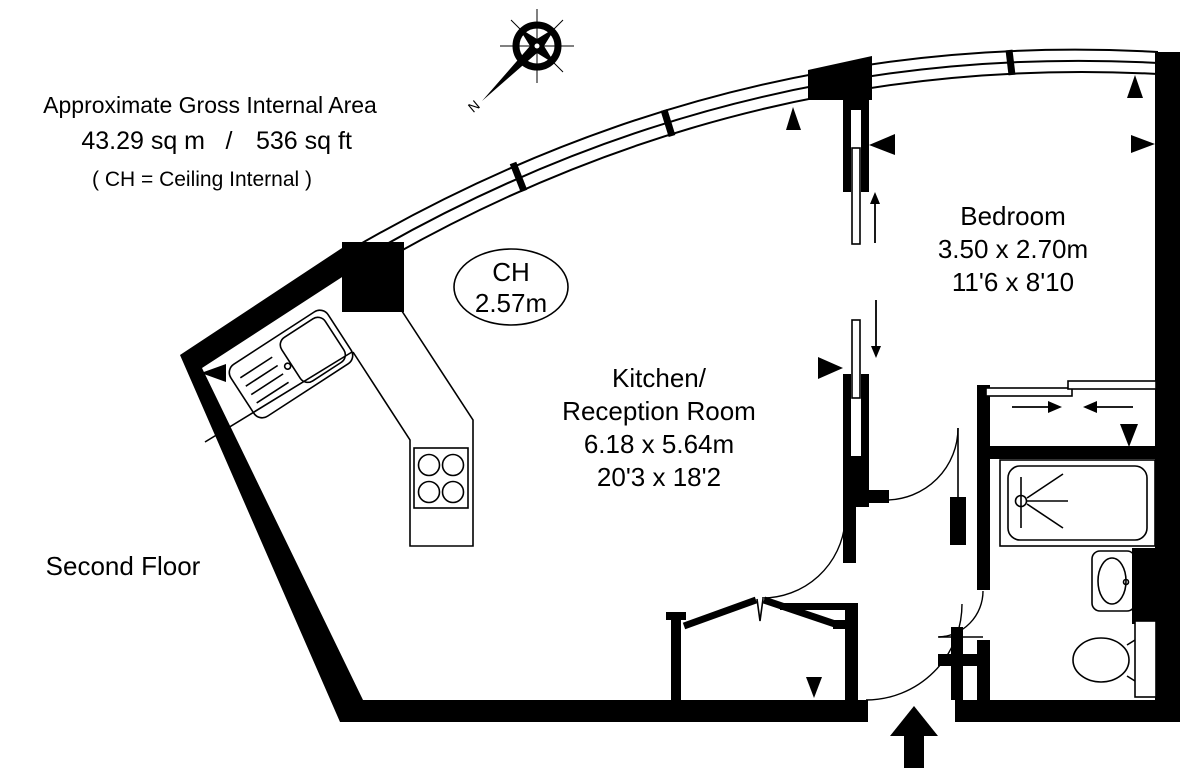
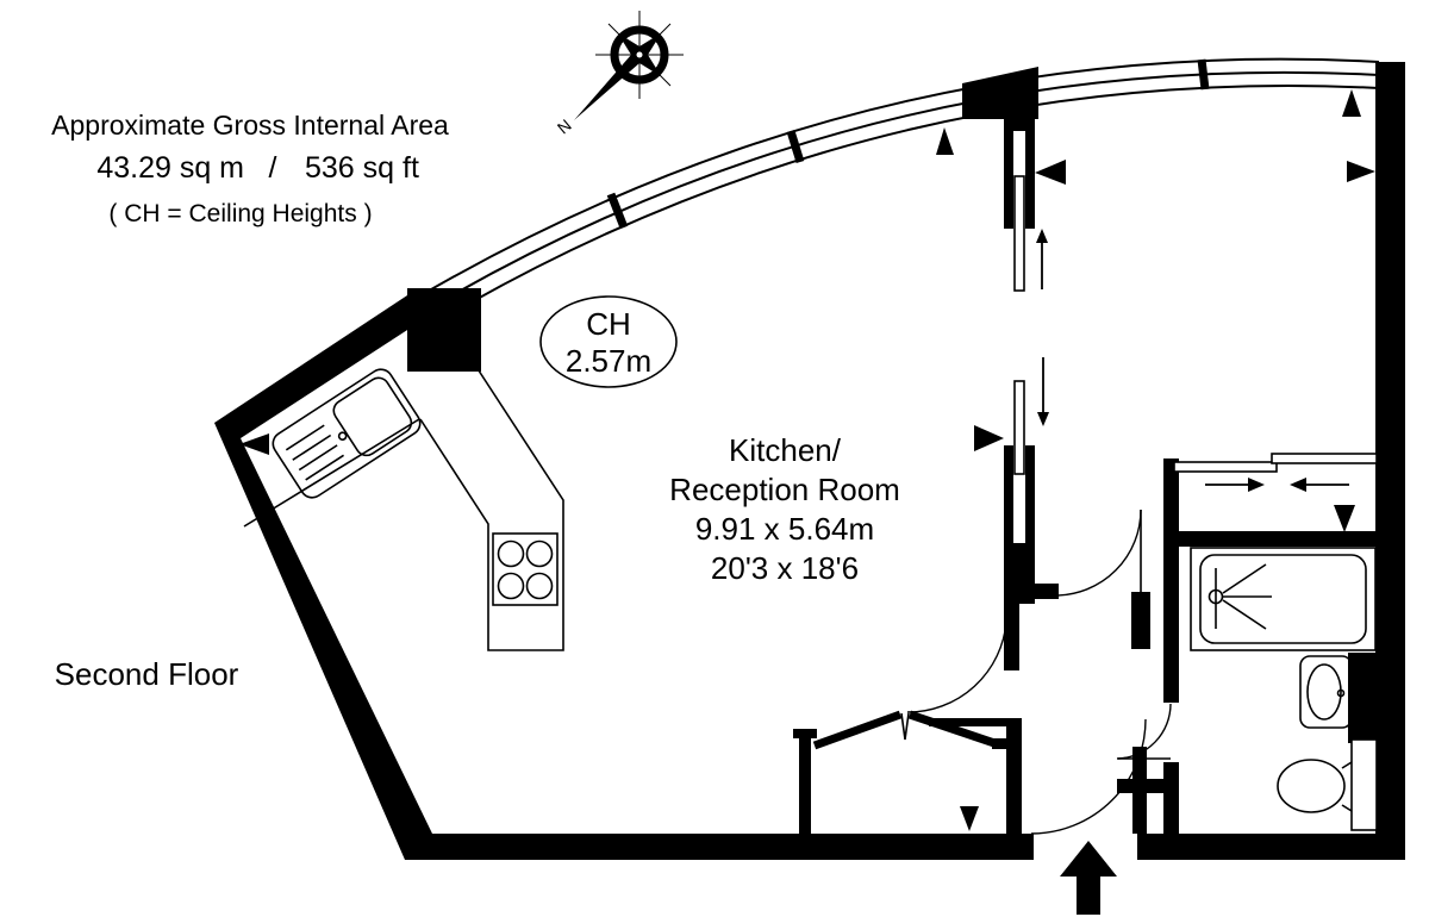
  Approximate Gross Internal Area
  43.29 sq m
  /
  536 sq ft
- ( CH = Ceiling Internal )
+ ( CH = Ceiling Heights )
  Second Floor
  CH
  2.57m
- Bedroom
- 3.50 x 2.70m
- 11'6 x 8'10
  Kitchen/
  Reception Room
- 6.18 x 5.64m
+ 9.91 x 5.64m
- 20'3 x 18'2
+ 20'3 x 18'6
